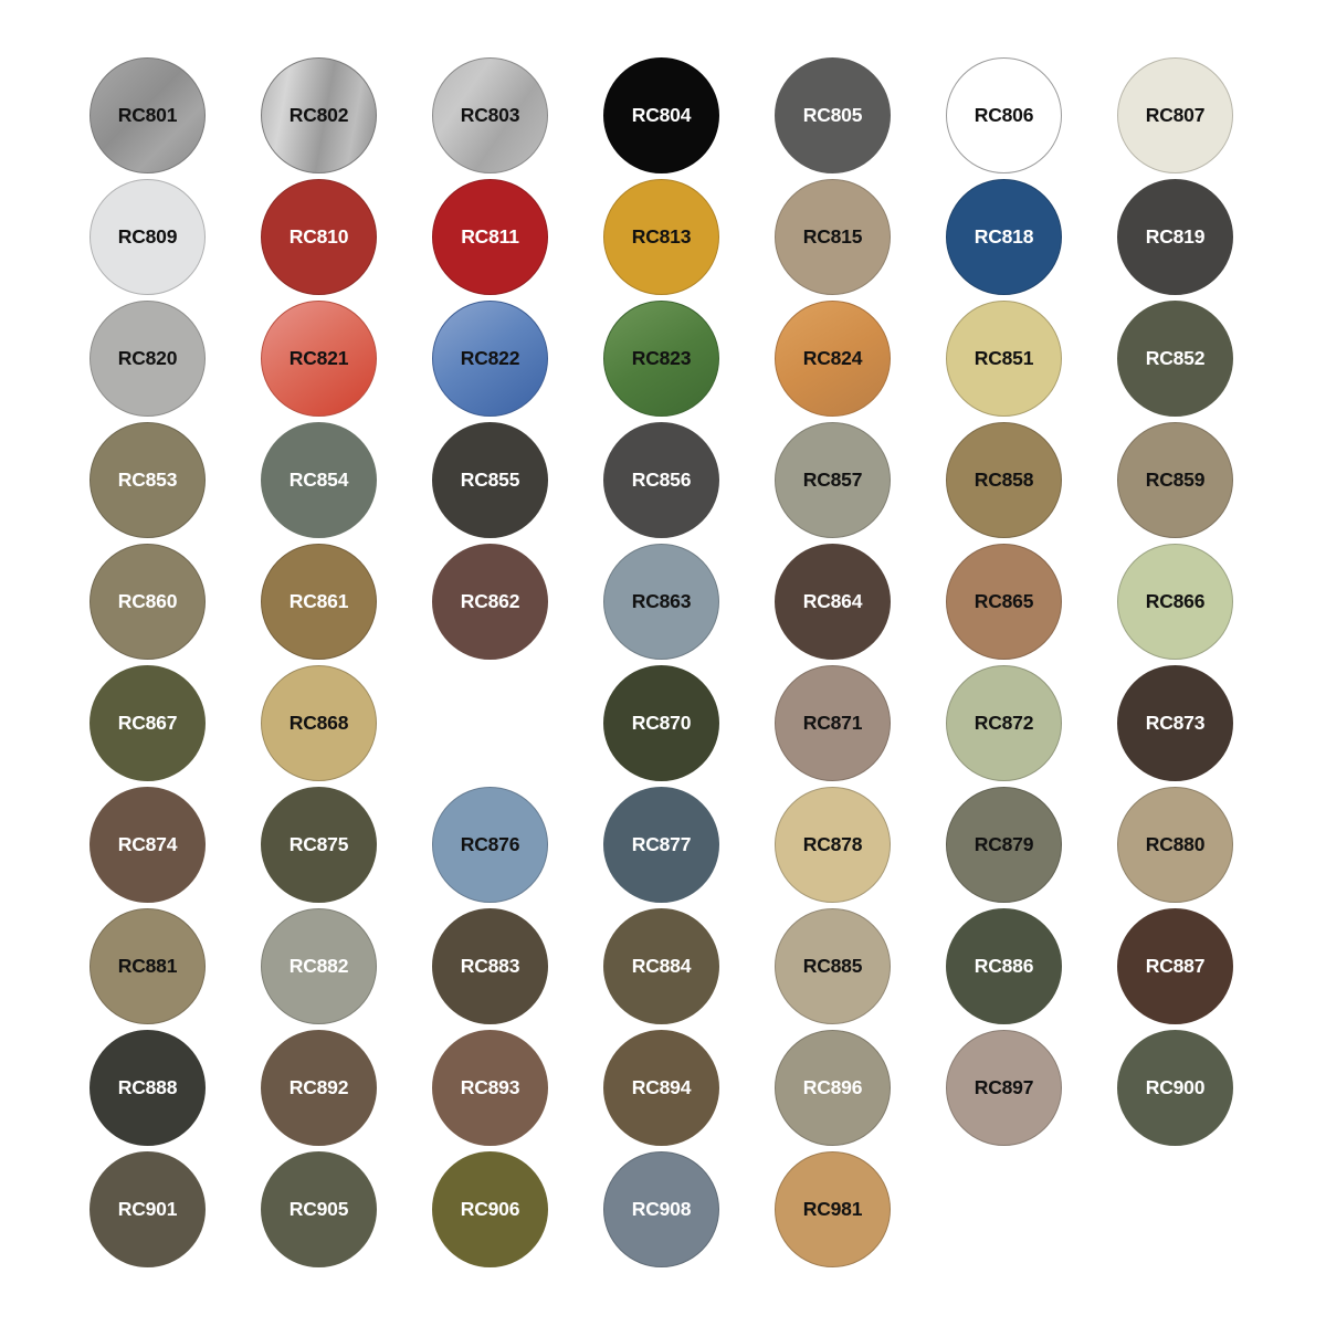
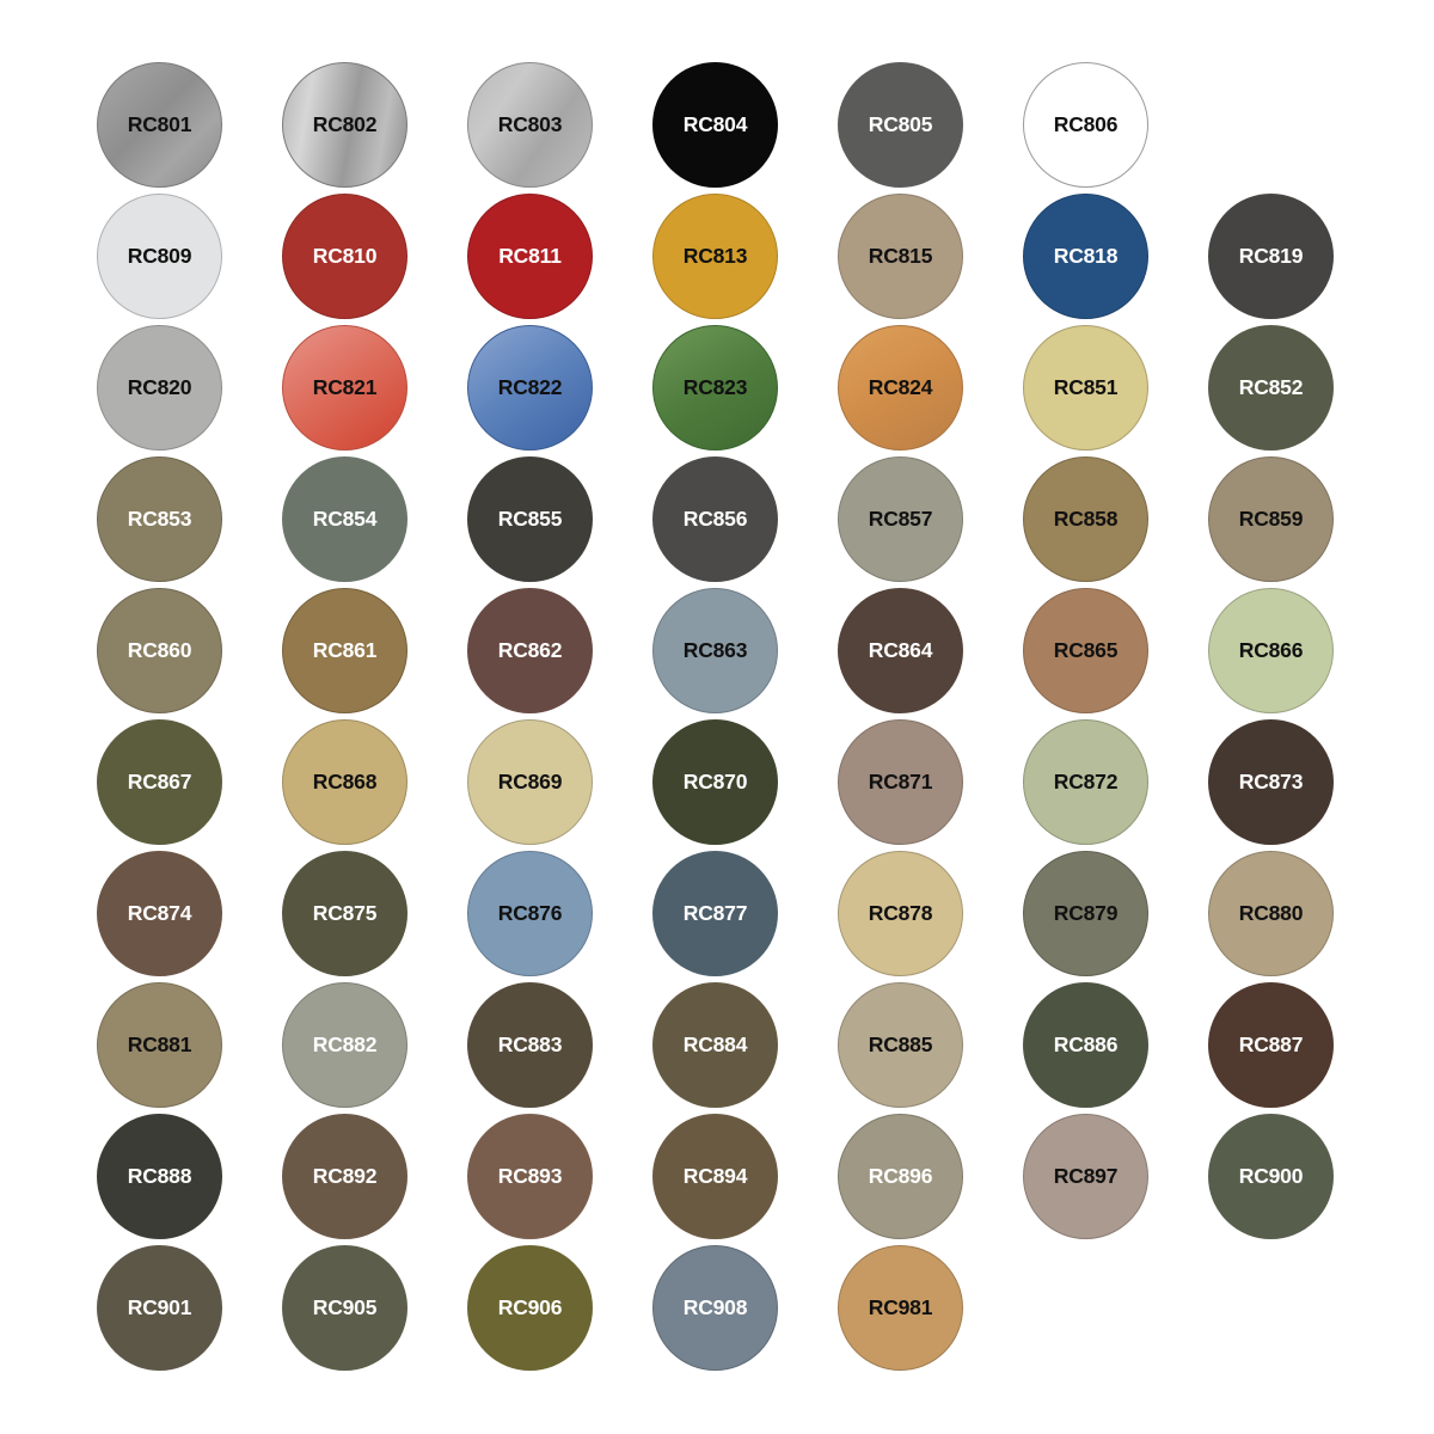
  RC801
  RC802
  RC803
  RC804
  RC805
  RC806
- RC807
  RC809
  RC810
  RC811
  RC813
  RC815
  RC818
  RC819
  RC820
  RC821
  RC822
  RC823
  RC824
  RC851
  RC852
  RC853
  RC854
  RC855
  RC856
  RC857
  RC858
  RC859
  RC860
  RC861
  RC862
  RC863
  RC864
  RC865
  RC866
  RC867
  RC868
+ RC869
  RC870
  RC871
  RC872
  RC873
  RC874
  RC875
  RC876
  RC877
  RC878
  RC879
  RC880
  RC881
  RC882
  RC883
  RC884
  RC885
  RC886
  RC887
  RC888
  RC892
  RC893
  RC894
  RC896
  RC897
  RC900
  RC901
  RC905
  RC906
  RC908
  RC981
